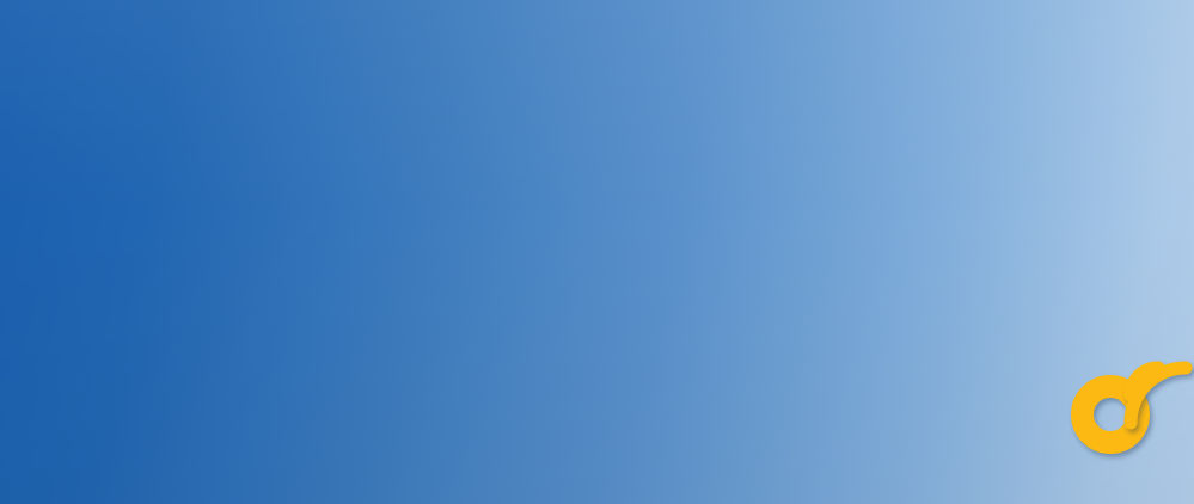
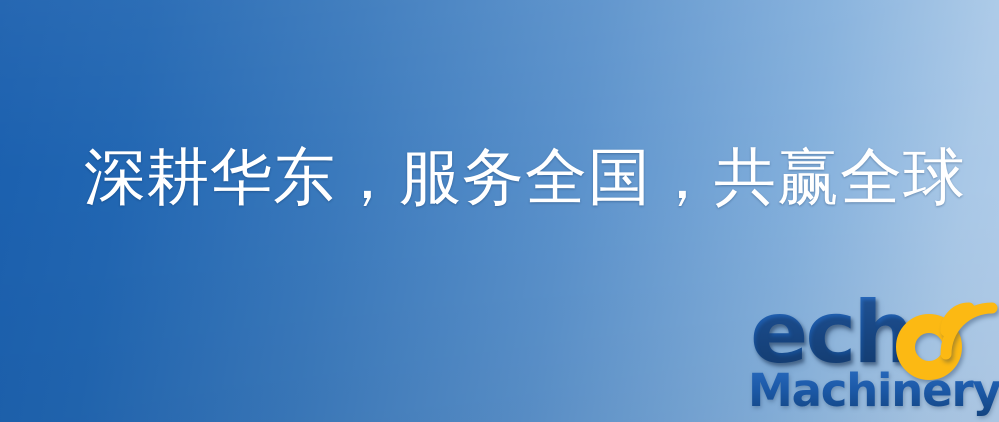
+ 深耕华东，服务全国，共赢全球
+ ech
+ Machinery
